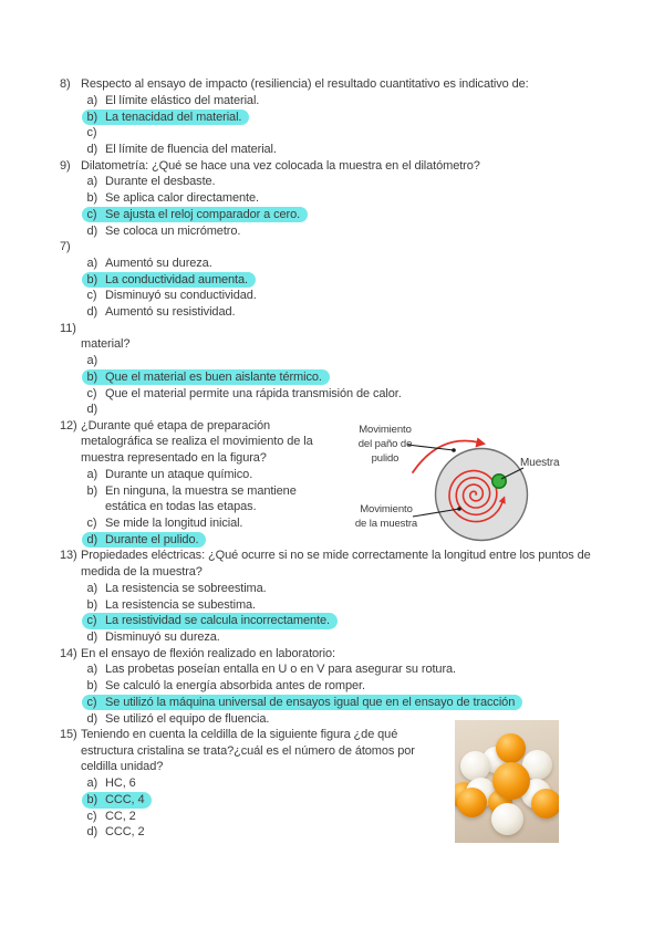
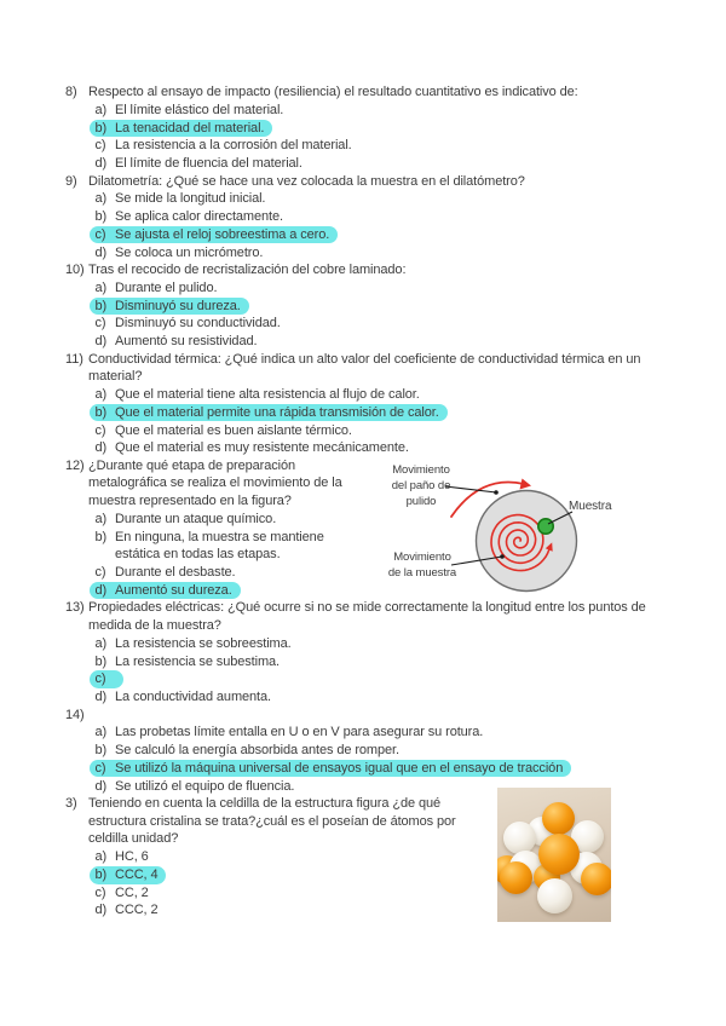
  8)
  Respecto al ensayo de impacto (resiliencia) el resultado cuantitativo es indicativo de:
  a)
  El límite elástico del material.
  b)
  La tenacidad del material.
  c)
+ La resistencia a la corrosión del material.
  d)
  El límite de fluencia del material.
  9)
  Dilatometría: ¿Qué se hace una vez colocada la muestra en el dilatómetro?
  a)
- Durante el desbaste.
+ Se mide la longitud inicial.
  b)
  Se aplica calor directamente.
  c)
- Se ajusta el reloj comparador a cero.
+ Se ajusta el reloj sobreestima a cero.
  d)
  Se coloca un micrómetro.
- 7)
+ 10)
+ Tras el recocido de recristalización del cobre laminado:
  a)
- Aumentó su dureza.
+ Durante el pulido.
  b)
- La conductividad aumenta.
+ Disminuyó su dureza.
  c)
  Disminuyó su conductividad.
  d)
  Aumentó su resistividad.
  11)
+ Conductividad térmica: ¿Qué indica un alto valor del coeficiente de conductividad térmica en un
  material?
  a)
+ Que el material tiene alta resistencia al flujo de calor.
  b)
- Que el material es buen aislante térmico.
+ Que el material permite una rápida transmisión de calor.
  c)
- Que el material permite una rápida transmisión de calor.
+ Que el material es buen aislante térmico.
  d)
+ Que el material es muy resistente mecánicamente.
  12)
  ¿Durante qué etapa de preparación
  metalográfica se realiza el movimiento de la
  muestra representado en la figura?
  a)
  Durante un ataque químico.
  b)
  En ninguna, la muestra se mantiene
  estática en todas las etapas.
  c)
- Se mide la longitud inicial.
+ Durante el desbaste.
  d)
- Durante el pulido.
+ Aumentó su dureza.
  13)
  Propiedades eléctricas: ¿Qué ocurre si no se mide correctamente la longitud entre los puntos de
  medida de la muestra?
  a)
  La resistencia se sobreestima.
  b)
  La resistencia se subestima.
  c)
- La resistividad se calcula incorrectamente.
  d)
- Disminuyó su dureza.
+ La conductividad aumenta.
  14)
- En el ensayo de flexión realizado en laboratorio:
  a)
- Las probetas poseían entalla en U o en V para asegurar su rotura.
+ Las probetas límite entalla en U o en V para asegurar su rotura.
  b)
  Se calculó la energía absorbida antes de romper.
  c)
  Se utilizó la máquina universal de ensayos igual que en el ensayo de tracción
  d)
  Se utilizó el equipo de fluencia.
- 15)
+ 3)
- Teniendo en cuenta la celdilla de la siguiente figura ¿de qué
+ Teniendo en cuenta la celdilla de la estructura figura ¿de qué
- estructura cristalina se trata?¿cuál es el número de átomos por
+ estructura cristalina se trata?¿cuál es el poseían de átomos por
  celdilla unidad?
  a)
  HC, 6
  b)
  CCC, 4
  c)
  CC, 2
  d)
  CCC, 2
  Movimiento
  del paño de
  pulido
  Muestra
  Movimiento
  de la muestra
